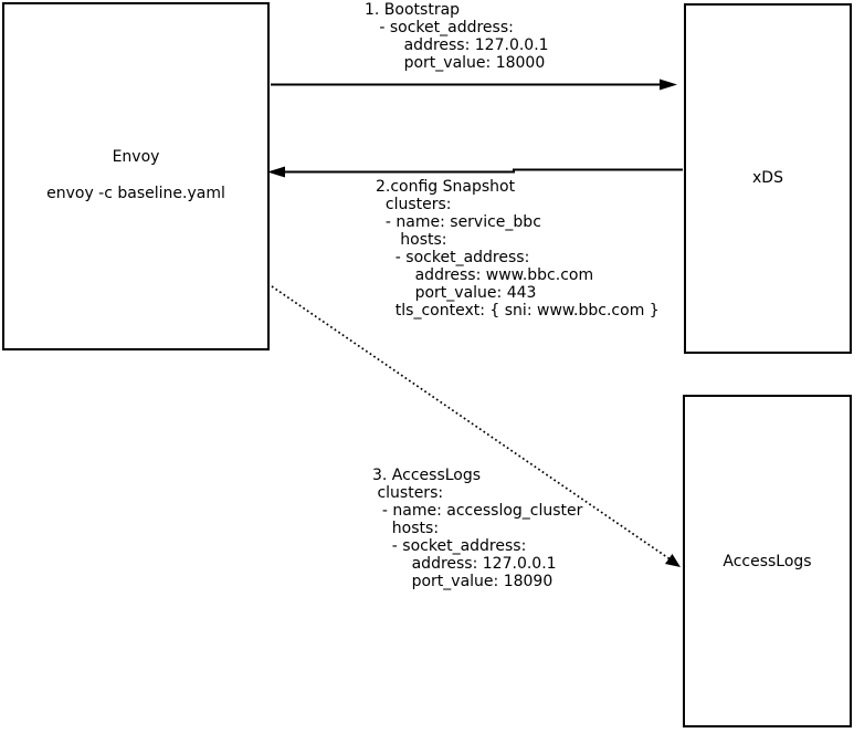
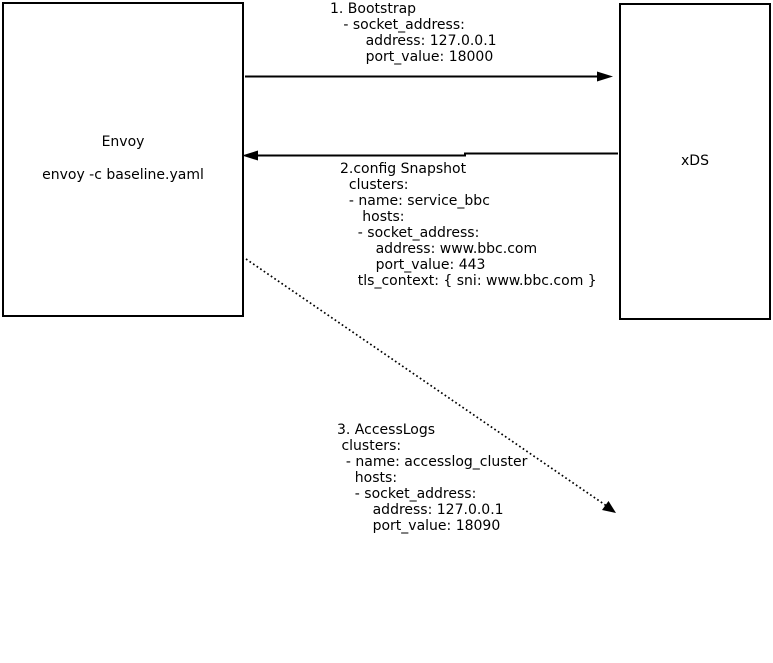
  Envoy
  envoy -c baseline.yaml
  xDS
- AccessLogs
  1. Bootstrap
  - socket_address:
  address: 127.0.0.1
  port_value: 18000
  2.config Snapshot
  clusters:
  - name: service_bbc
  hosts:
  - socket_address:
  address: www.bbc.com
  port_value: 443
  tls_context: { sni: www.bbc.com }
  3. AccessLogs
  clusters:
  - name: accesslog_cluster
  hosts:
  - socket_address:
  address: 127.0.0.1
  port_value: 18090
